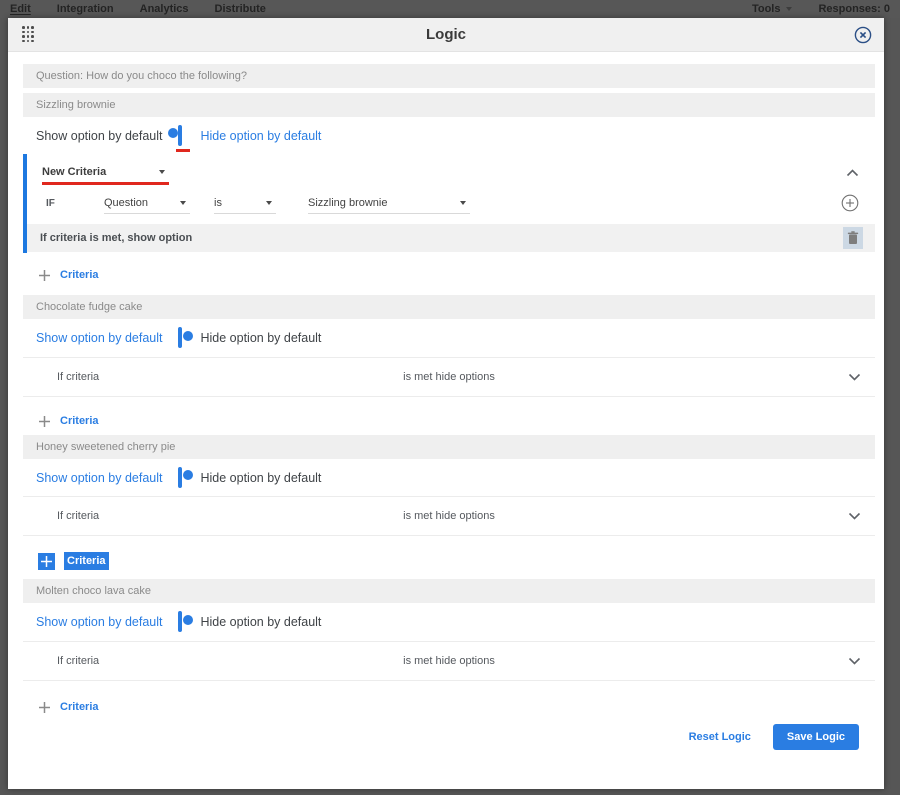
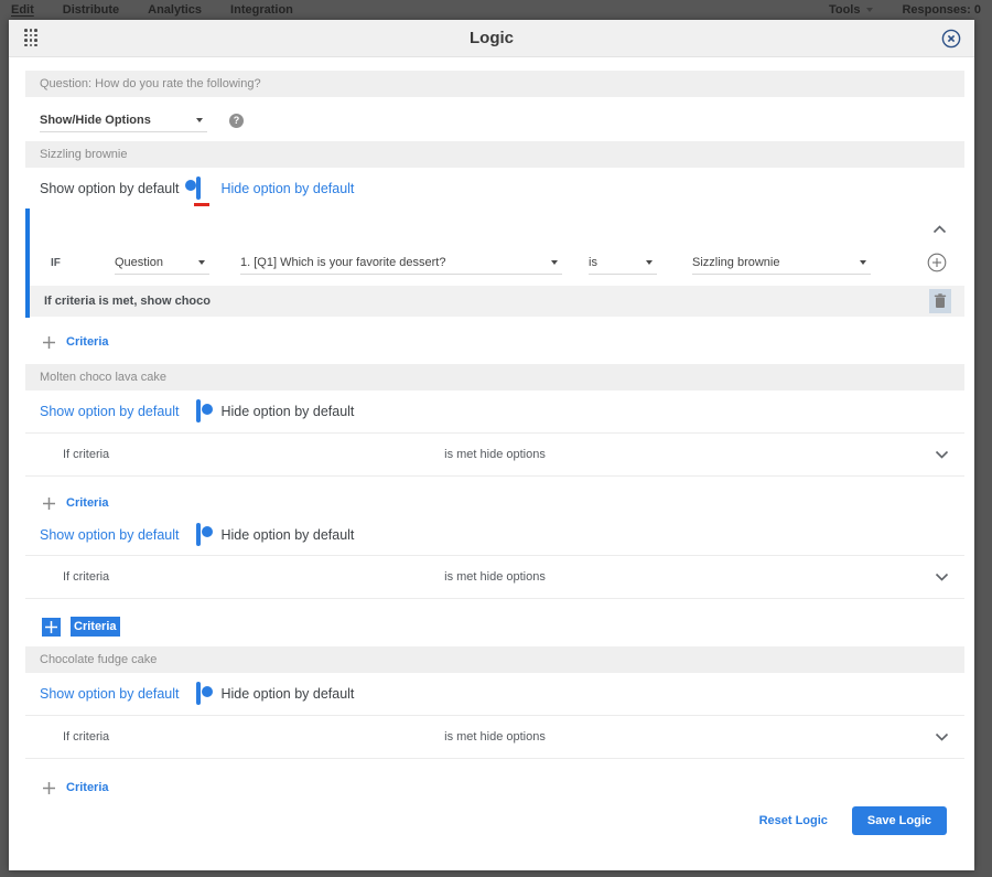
  Edit
- Integration
+ Distribute
  Analytics
- Distribute
+ Integration
  Tools
  Responses: 0
  Logic
- Question: How do you choco the following?
+ Question: How do you rate the following?
+ Show/Hide Options
+ ?
  Sizzling brownie
  Show option by default
  Hide option by default
- New Criteria
  IF
  Question
+ 1. [Q1] Which is your favorite dessert?
  is
  Sizzling brownie
- If criteria is met, show option
+ If criteria is met, show choco
  Criteria
- Chocolate fudge cake
+ Molten choco lava cake
  Show option by default
  Hide option by default
  is met hide options
  If criteria
  Criteria
- Honey sweetened cherry pie
  Show option by default
  Hide option by default
  is met hide options
  If criteria
  Criteria
- Molten choco lava cake
+ Chocolate fudge cake
  Show option by default
  Hide option by default
  is met hide options
  If criteria
  Criteria
  Reset Logic
  Save Logic
